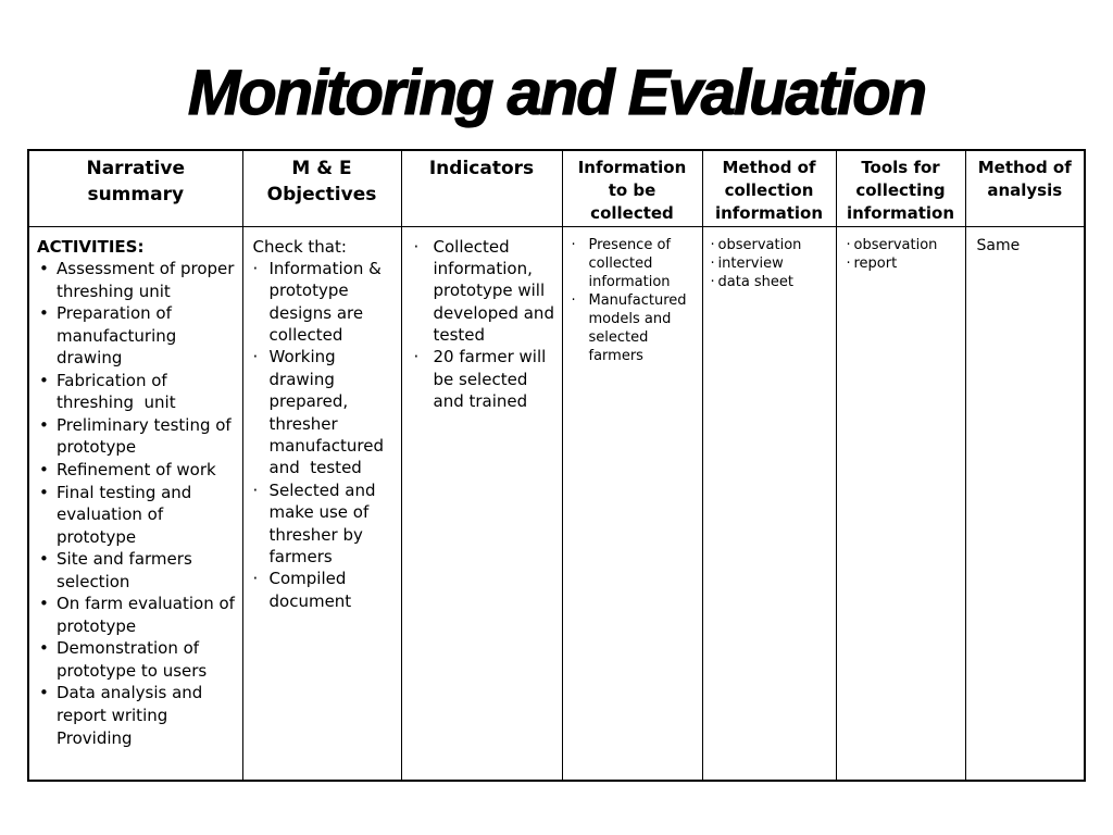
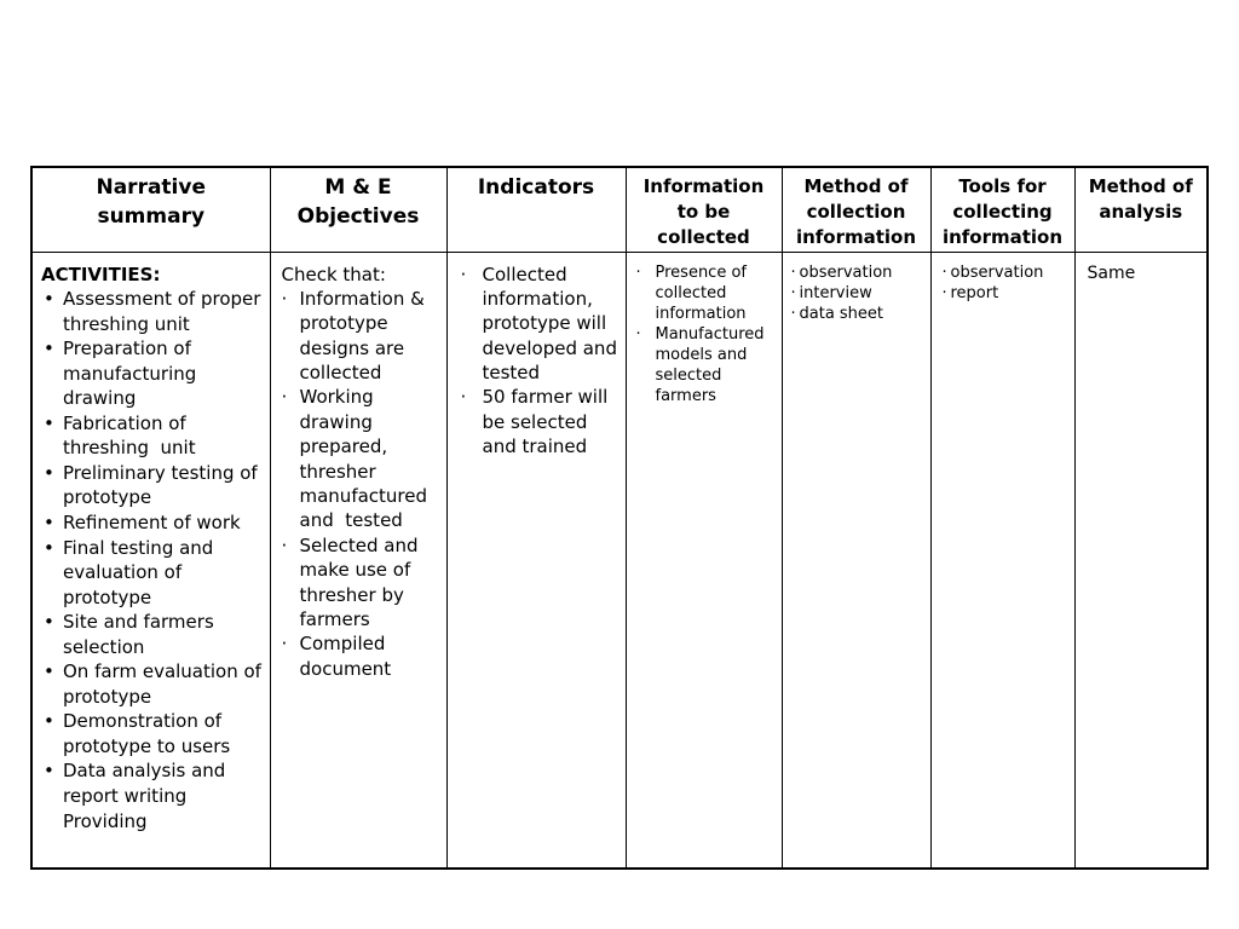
- Monitoring and Evaluation
  Narrative summary	M & E Objectives	Indicators	Information to be collected	Method of collection information	Tools for collecting information	Method of analysis
- ACTIVITIES: • Assessment of proper threshing unit • Preparation of manufacturing drawing • Fabrication of threshing unit • Preliminary testing of prototype • Refinement of work • Final testing and evaluation of prototype • Site and farmers selection • On farm evaluation of prototype • Demonstration of prototype to users • Data analysis and report writing Providing	Check that: · Information & prototype designs are collected · Working drawing prepared, thresher manufactured and tested · Selected and make use of thresher by farmers · Compiled document	· Collected information, prototype will developed and tested · 20 farmer will be selected and trained	· Presence of collected information · Manufactured models and selected farmers	· observation · interview · data sheet	· observation · report	Same
+ ACTIVITIES: • Assessment of proper threshing unit • Preparation of manufacturing drawing • Fabrication of threshing unit • Preliminary testing of prototype • Refinement of work • Final testing and evaluation of prototype • Site and farmers selection • On farm evaluation of prototype • Demonstration of prototype to users • Data analysis and report writing Providing	Check that: · Information & prototype designs are collected · Working drawing prepared, thresher manufactured and tested · Selected and make use of thresher by farmers · Compiled document	· Collected information, prototype will developed and tested · 50 farmer will be selected and trained	· Presence of collected information · Manufactured models and selected farmers	· observation · interview · data sheet	· observation · report	Same
